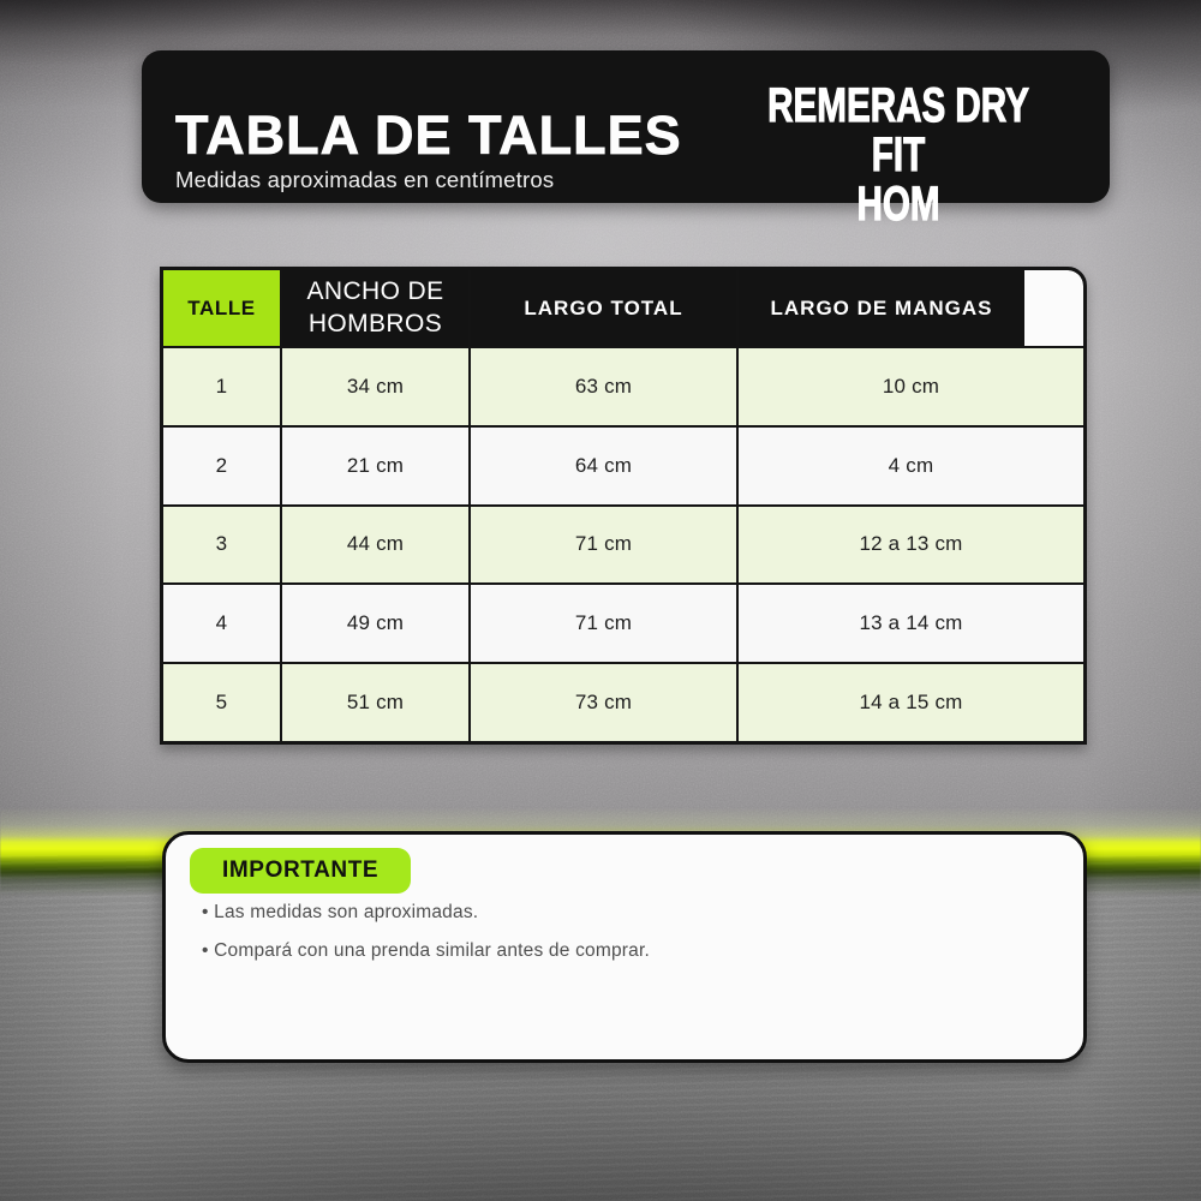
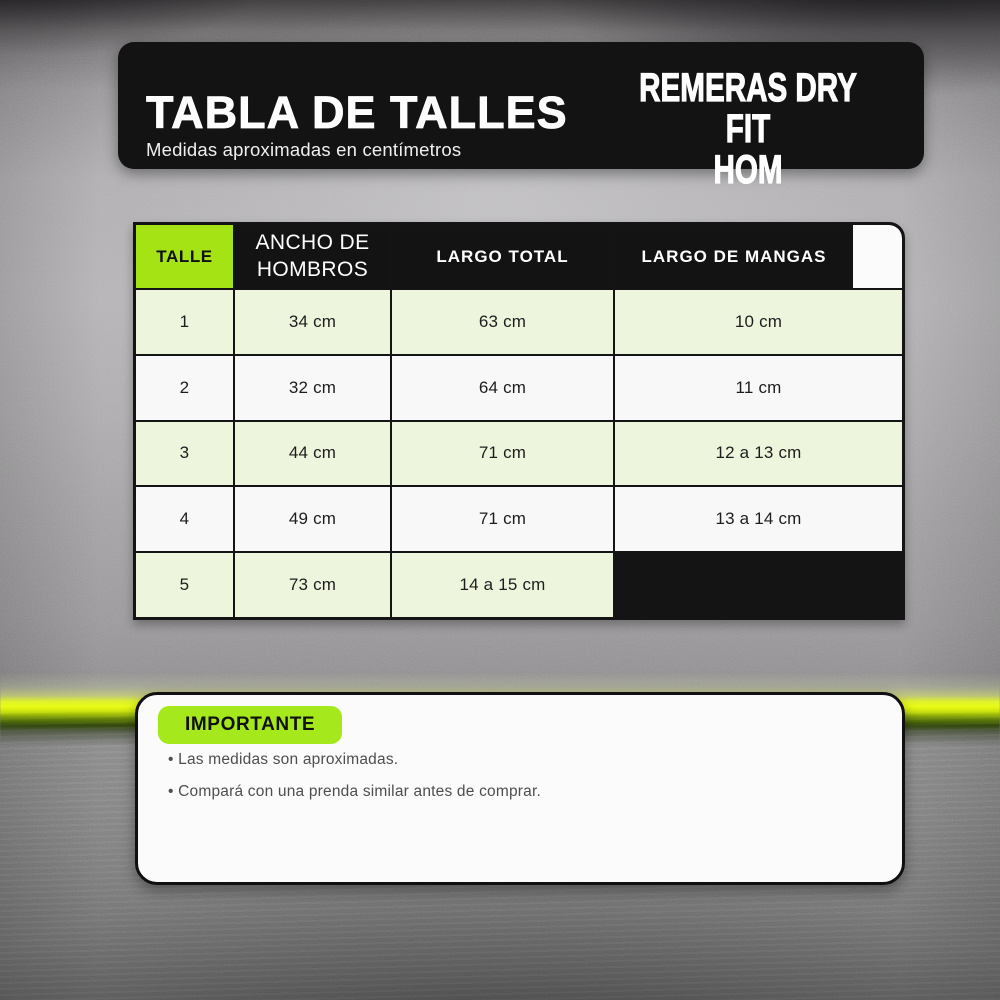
  TABLA DE TALLES
  Medidas aproximadas en centímetros
  REMERAS DRY FIT
  HOM
  TALLE
  ANCHO DE
  HOMBROS
  LARGO TOTAL
  LARGO DE MANGAS
  1
  34 cm
  63 cm
  10 cm
  2
- 21 cm
+ 32 cm
  64 cm
- 4 cm
+ 11 cm
  3
  44 cm
  71 cm
  12 a 13 cm
  4
  49 cm
  71 cm
  13 a 14 cm
  5
- 51 cm
  73 cm
  14 a 15 cm
  IMPORTANTE
  Las medidas son aproximadas.
  Compará con una prenda similar antes de comprar.
